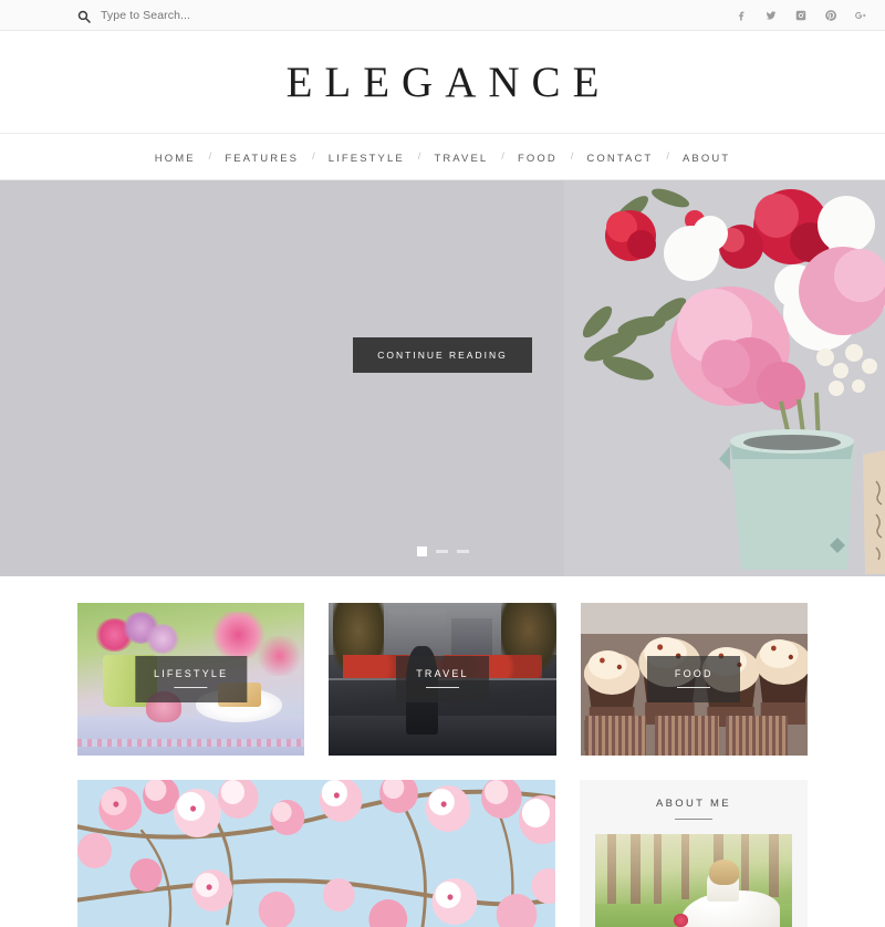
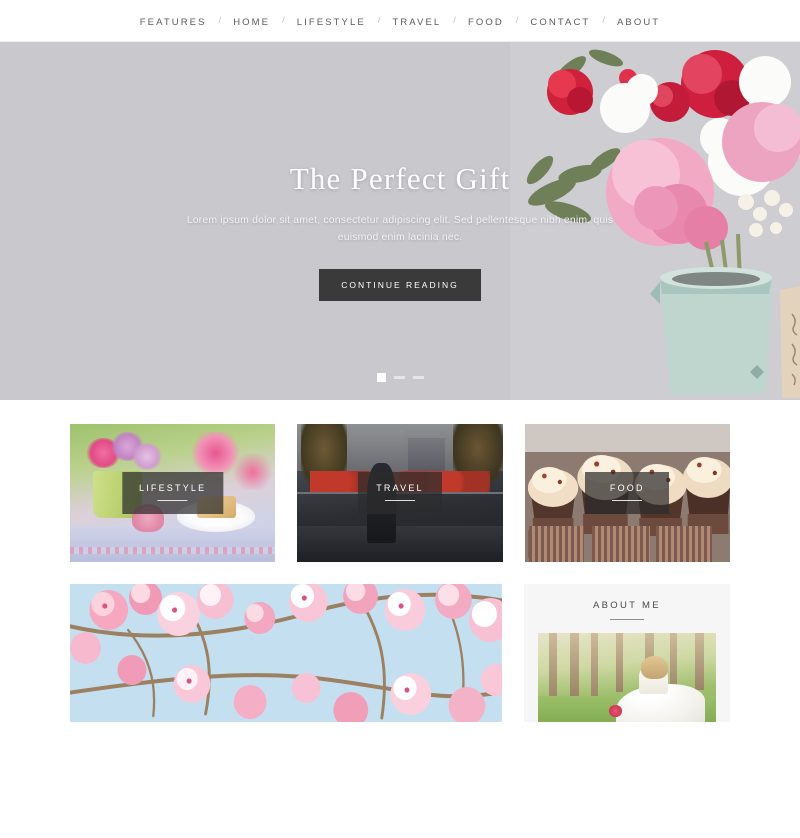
- Type to Search...
- ELEGANCE
- HOME
+ FEATURES
  /
- FEATURES
+ HOME
  /
  LIFESTYLE
  /
  TRAVEL
  /
  FOOD
  /
  CONTACT
  /
  ABOUT
+ The Perfect Gift
+ Lorem ipsum dolor sit amet, consectetur adipiscing elit. Sed pellentesque nibh enim, quis euismod enim lacinia nec.
  CONTINUE READING
  LIFESTYLE
  TRAVEL
  FOOD
  ABOUT ME
